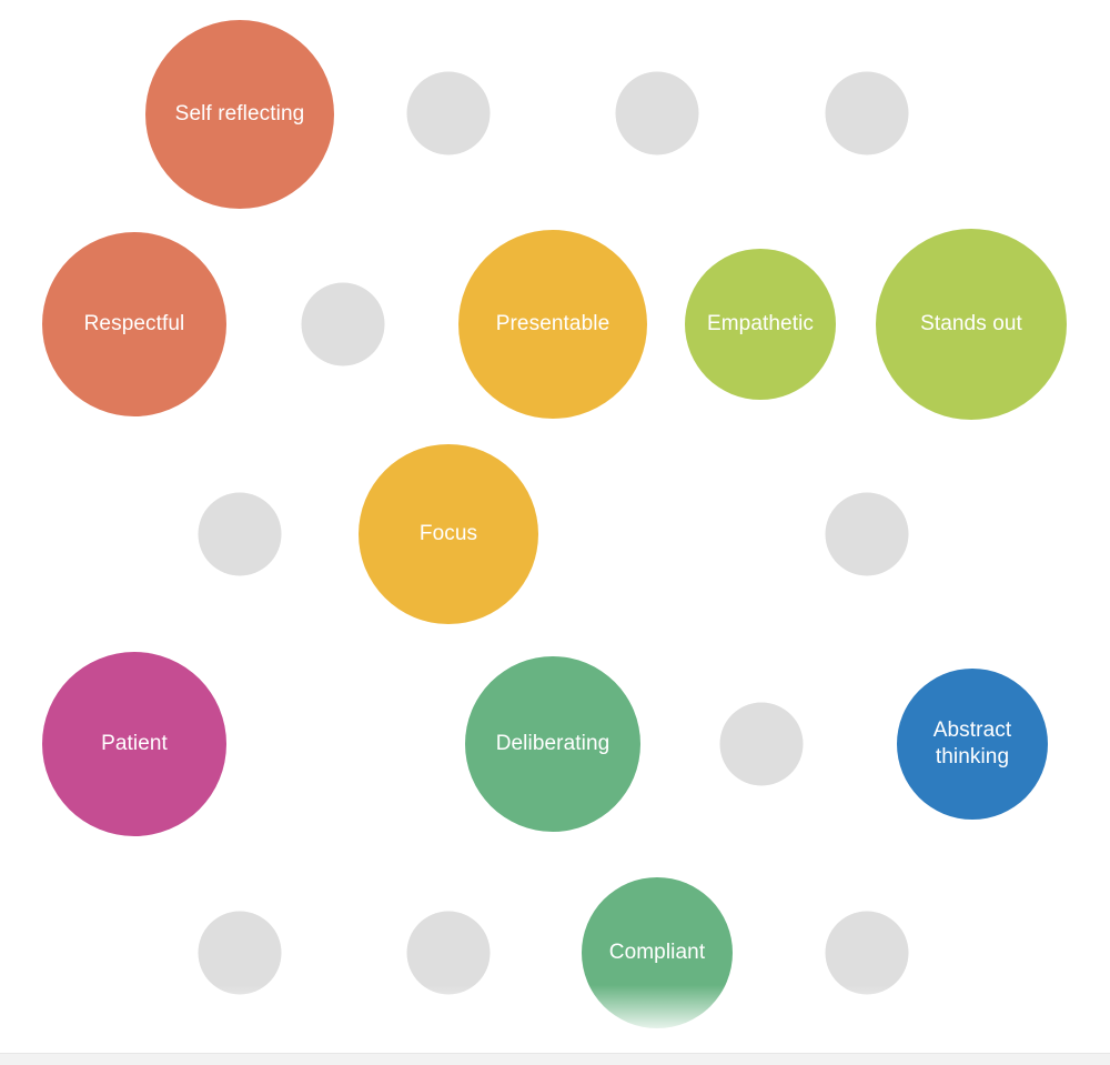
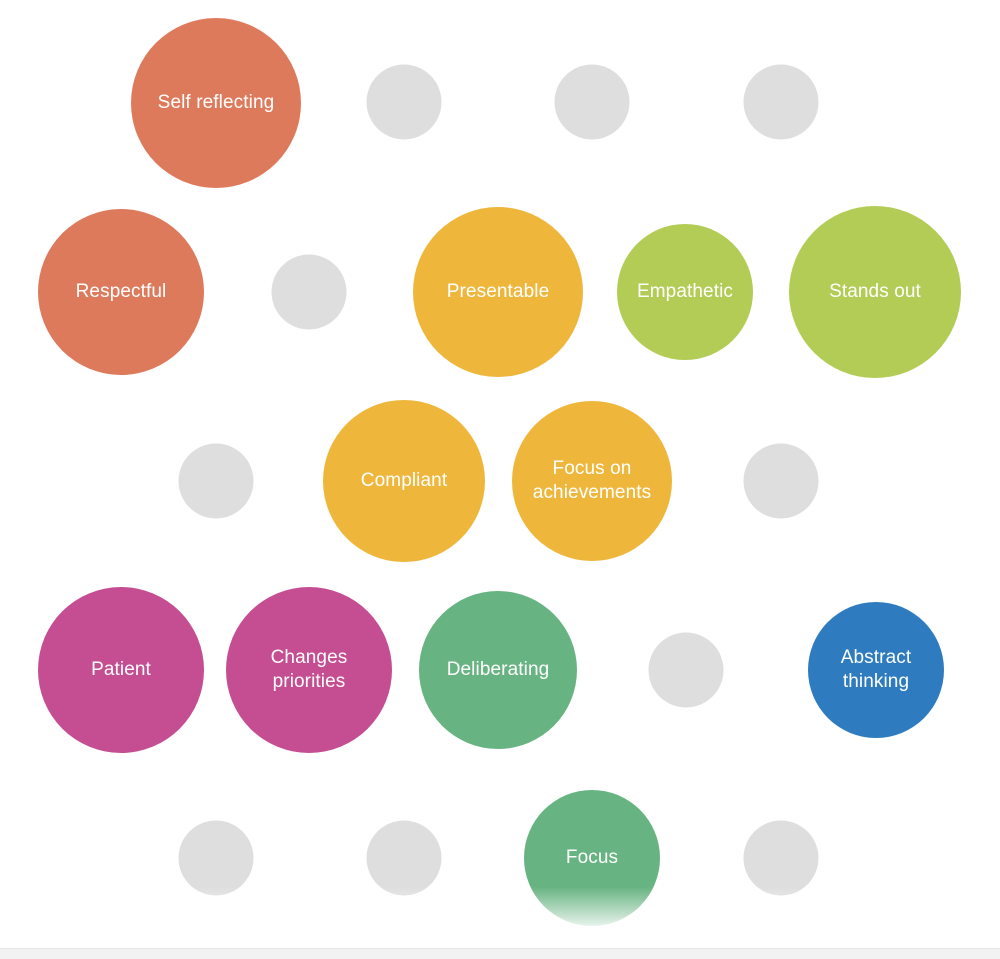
  Self reflecting
  Respectful
  Presentable
  Empathetic
  Stands out
- Focus
+ Compliant
+ Focus on
+ achievements
  Patient
+ Changes
+ priorities
  Deliberating
  Abstract
  thinking
- Compliant
+ Focus
